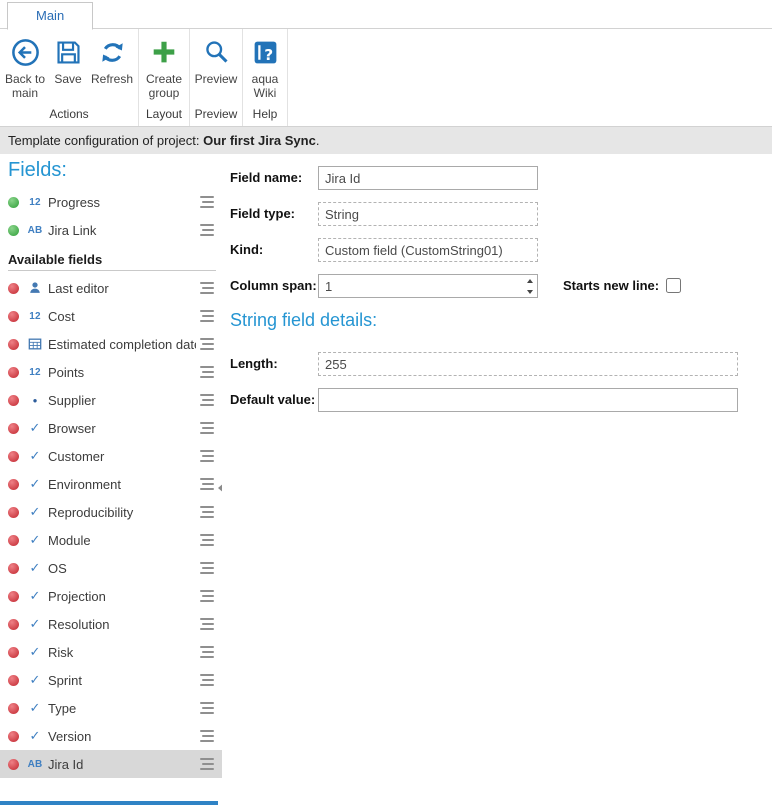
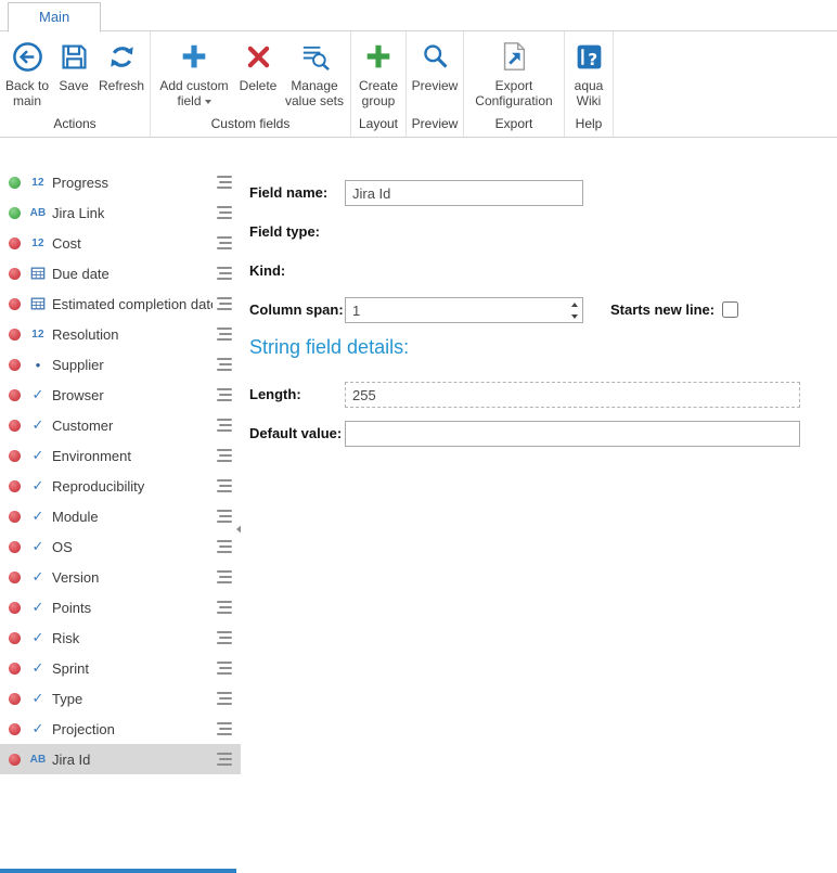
  Main
  Back to main
  Save
  Refresh
  Actions
+ Add custom field
+ Delete
+ Manage value sets
+ Custom fields
  Create group
  Layout
  Preview
  Preview
+ Export Configuration
+ Export
  ?
  aqua Wiki
  Help
- Template configuration of project: Our first Jira Sync.
- Fields:
  12
  Progress
  AB
  Jira Link
- Available fields
- Last editor
  12
  Cost
+ Due date
  Estimated completion dat
  12
- Points
+ Resolution
  ●
  Supplier
  ✓
  Browser
  ✓
  Customer
  ✓
  Environment
  ✓
  Reproducibility
  ✓
  Module
  ✓
  OS
  ✓
- Projection
+ Version
  ✓
- Resolution
+ Points
  ✓
  Risk
  ✓
  Sprint
  ✓
  Type
  ✓
- Version
+ Projection
  AB
  Jira Id
  Field name:
  Jira Id
  Field type:
- String
  Kind:
- Custom field (CustomString01)
  Column span:
  1
  Starts new line:
  String field details:
  Length:
  255
  Default value:
